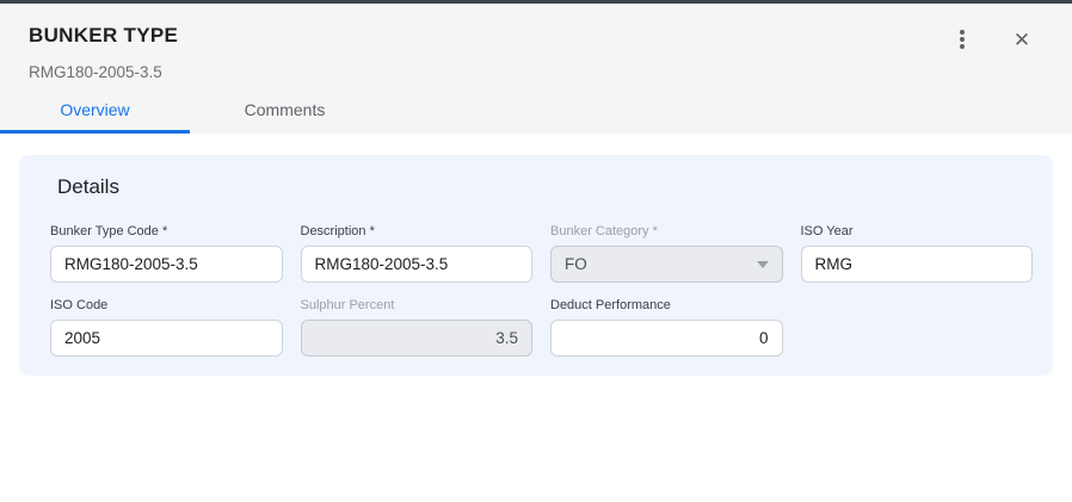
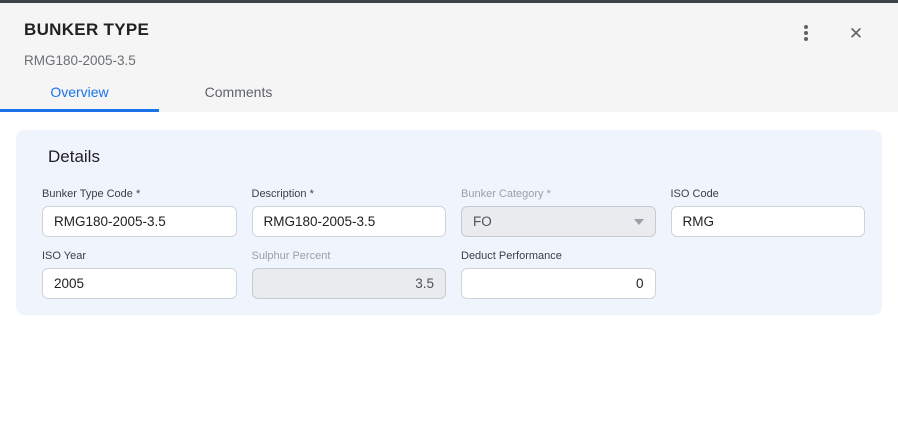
  BUNKER TYPE
  ✕
  RMG180-2005-3.5
  Overview
  Comments
  Details
  Bunker Type Code *
  RMG180-2005-3.5
  Description *
  RMG180-2005-3.5
  Bunker Category *
  FO
- ISO Year
+ ISO Code
  RMG
- ISO Code
+ ISO Year
  2005
  Sulphur Percent
  3.5
  Deduct Performance
  0
